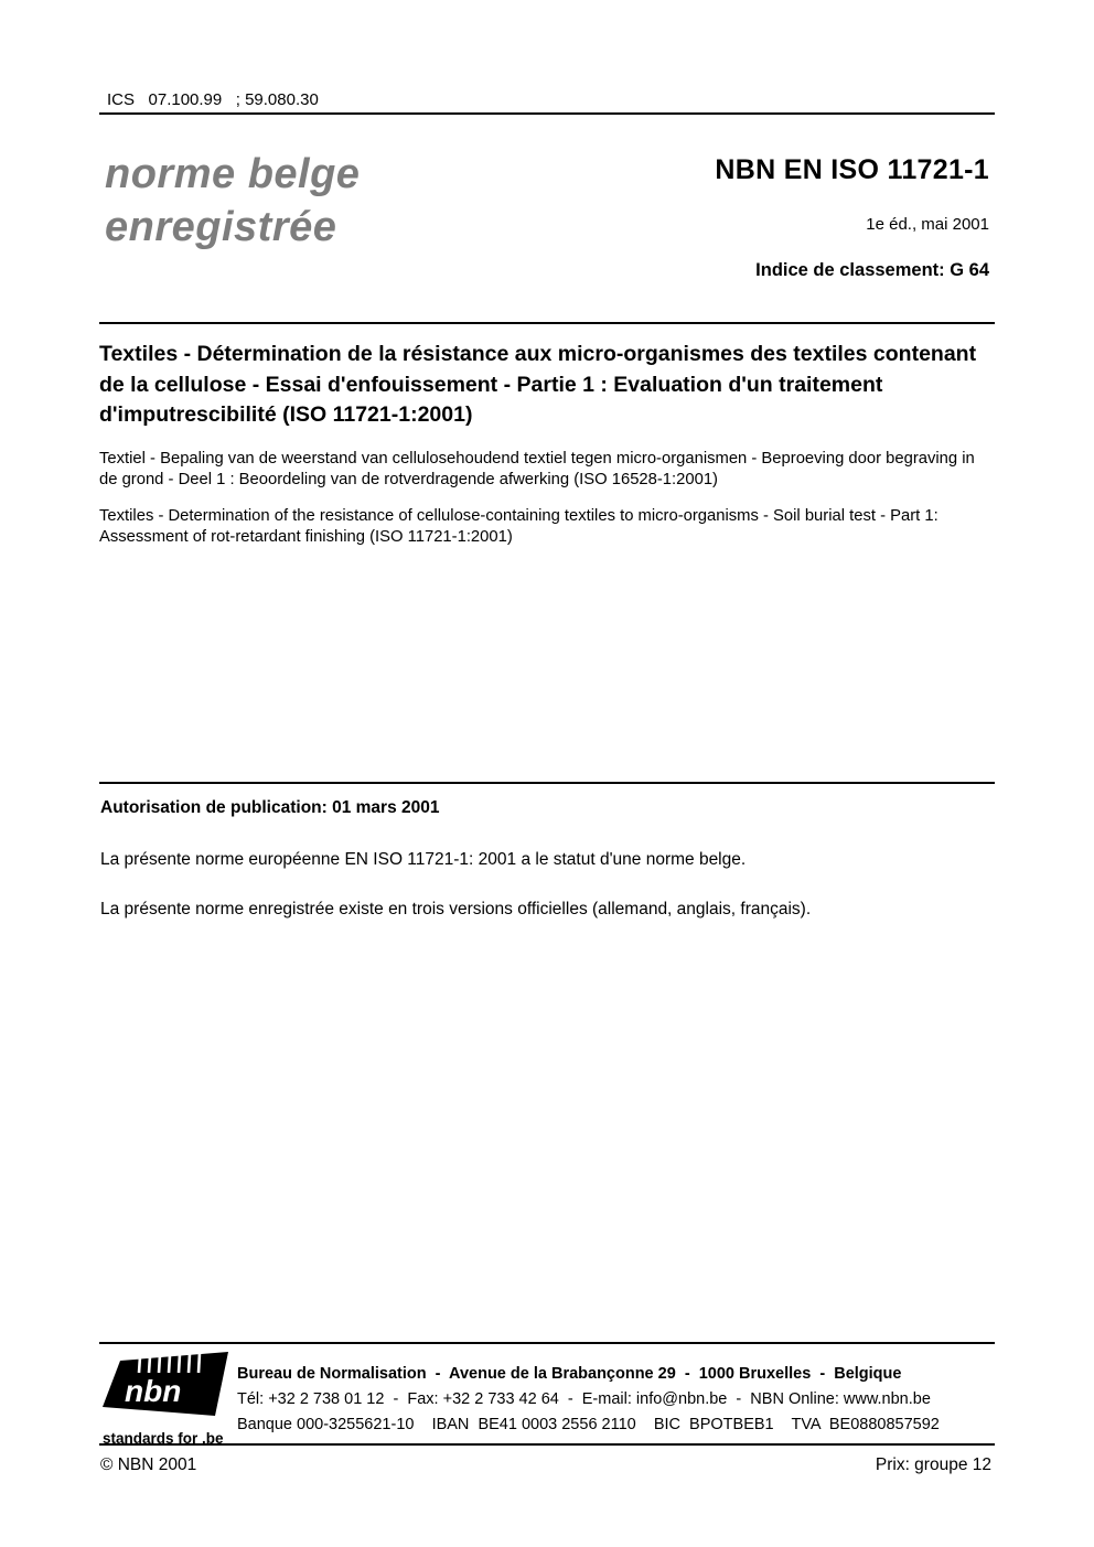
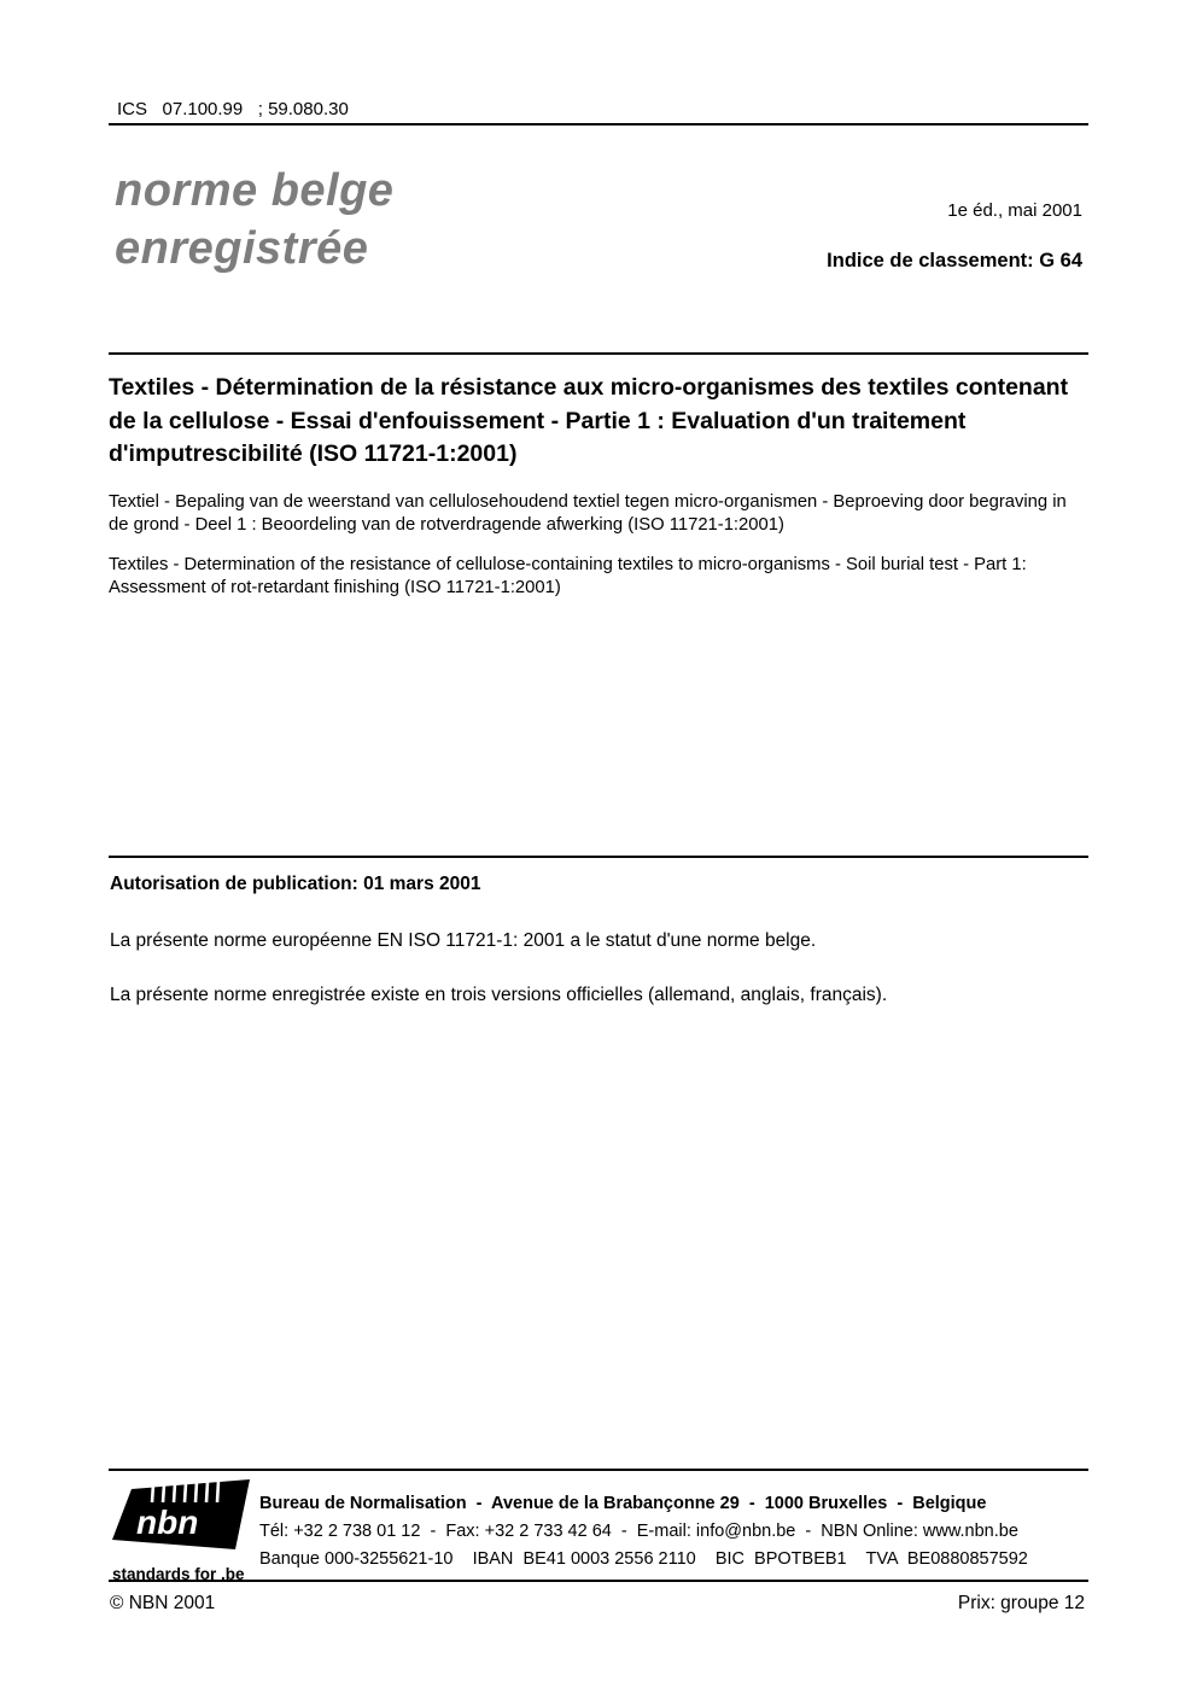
  ICS 07.100.99 ; 59.080.30
  norme belge
  enregistrée
- NBN EN ISO 11721-1
  1e éd., mai 2001
  Indice de classement: G 64
  Textiles - Détermination de la résistance aux micro-organismes des textiles contenant de la cellulose - Essai d'enfouissement - Partie 1 : Evaluation d'un traitement d'imputrescibilité (ISO 11721-1:2001)
- Textiel - Bepaling van de weerstand van cellulosehoudend textiel tegen micro-organismen - Beproeving door begraving in de grond - Deel 1 : Beoordeling van de rotverdragende afwerking (ISO 16528-1:2001)
+ Textiel - Bepaling van de weerstand van cellulosehoudend textiel tegen micro-organismen - Beproeving door begraving in de grond - Deel 1 : Beoordeling van de rotverdragende afwerking (ISO 11721-1:2001)
  Textiles - Determination of the resistance of cellulose-containing textiles to micro-organisms - Soil burial test - Part 1: Assessment of rot-retardant finishing (ISO 11721-1:2001)
  Autorisation de publication: 01 mars 2001
  La présente norme européenne EN ISO 11721-1: 2001 a le statut d'une norme belge.
  La présente norme enregistrée existe en trois versions officielles (allemand, anglais, français).
  nbn
  standards for .be
  Bureau de Normalisation - Avenue de la Brabançonne 29 - 1000 Bruxelles - Belgique
  Tél: +32 2 738 01 12 - Fax: +32 2 733 42 64 - E-mail: info@nbn.be - NBN Online: www.nbn.be
  Banque 000-3255621-10 IBAN BE41 0003 2556 2110 BIC BPOTBEB1 TVA BE0880857592
  © NBN 2001
  Prix: groupe 12
